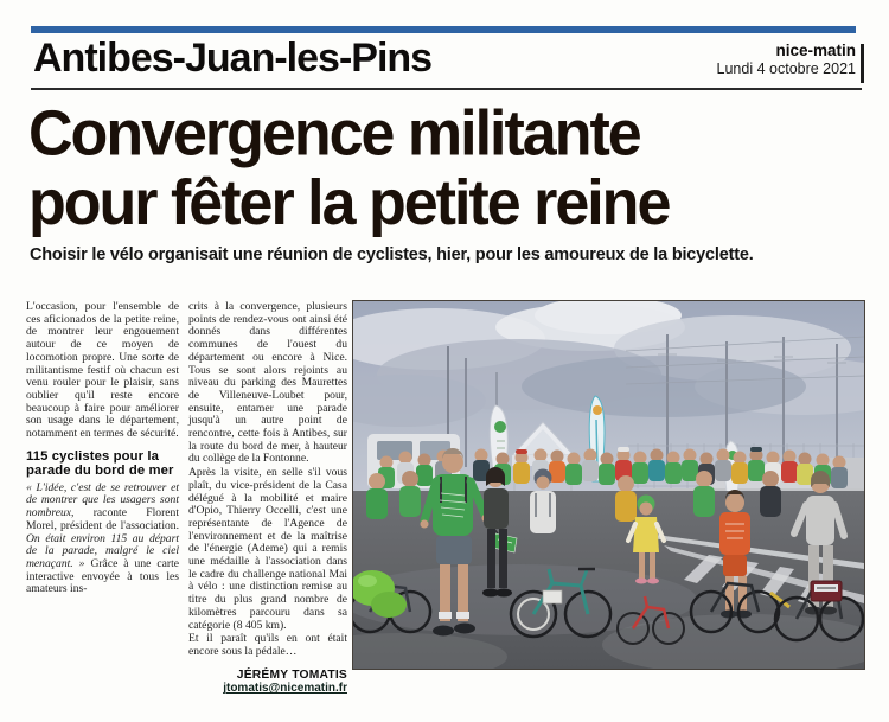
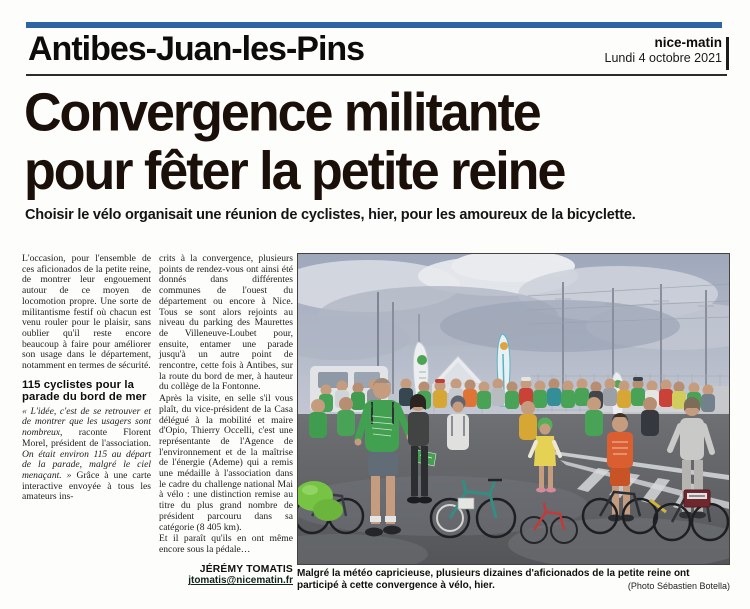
  Antibes-Juan-les-Pins
  nice-matin
  Lundi 4 octobre 2021
  Convergence militante
  pour fêter la petite reine
  Choisir le vélo organisait une réunion de cyclistes, hier, pour les amoureux de la bicyclette.
  L'occasion, pour l'ensemble de ces aficionados de la petite reine, de montrer leur engouement autour de ce moyen de locomotion propre. Une sorte de militantisme festif où chacun est venu rouler pour le plaisir, sans oublier qu'il reste encore beaucoup à faire pour améliorer son usage dans le département, notamment en termes de sécurité.
  115 cyclistes pour la parade du bord de mer
  « L'idée, c'est de se retrouver et de montrer que les usagers sont nombreux, raconte Florent Morel, président de l'association. On était environ 115 au départ de la parade, malgré le ciel menaçant. » Grâce à une carte interactive envoyée à tous les amateurs ins-
  crits à la convergence, plusieurs points de rendez-vous ont ainsi été donnés dans différentes communes de l'ouest du département ou encore à Nice. Tous se sont alors rejoints au niveau du parking des Maurettes de Villeneuve-Loubet pour, ensuite, entamer une parade jusqu'à un autre point de rencontre, cette fois à Antibes, sur la route du bord de mer, à hauteur du collège de la Fontonne.
- Après la visite, en selle s'il vous plaît, du vice-président de la Casa délégué à la mobilité et maire d'Opio, Thierry Occelli, c'est une représentante de l'Agence de l'environnement et de la maîtrise de l'énergie (Ademe) qui a remis une médaille à l'association dans le cadre du challenge national Mai à vélo : une distinction remise au titre du plus grand nombre de kilomètres parcouru dans sa catégorie (8 405 km).
+ Après la visite, en selle s'il vous plaît, du vice-président de la Casa délégué à la mobilité et maire d'Opio, Thierry Occelli, c'est une représentante de l'Agence de l'environnement et de la maîtrise de l'énergie (Ademe) qui a remis une médaille à l'association dans le cadre du challenge national Mai à vélo : une distinction remise au titre du plus grand nombre de président parcouru dans sa catégorie (8 405 km).
- Et il paraît qu'ils en ont était encore sous la pédale…
+ Et il paraît qu'ils en ont même encore sous la pédale…
  JÉRÉMY TOMATIS
  jtomatis@nicematin.fr
+ Malgré la météo capricieuse, plusieurs dizaines d'aficionados de la petite reine ont participé à cette convergence à vélo, hier.
+ (Photo Sébastien Botella)
